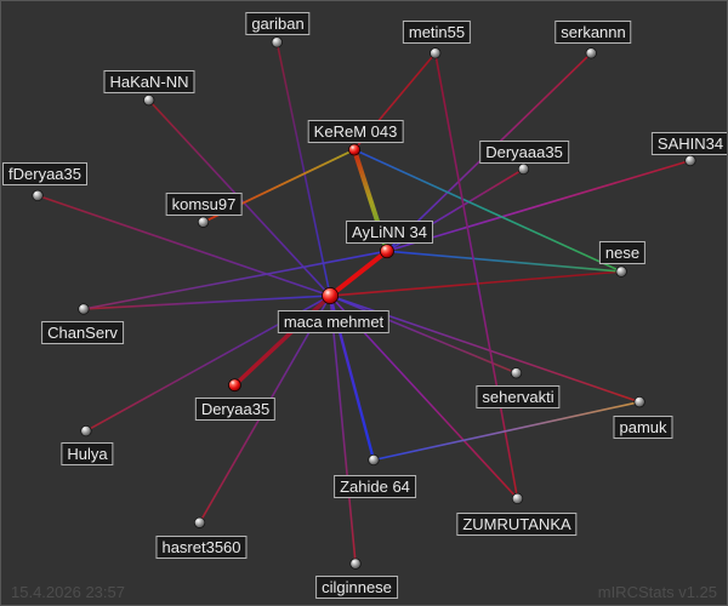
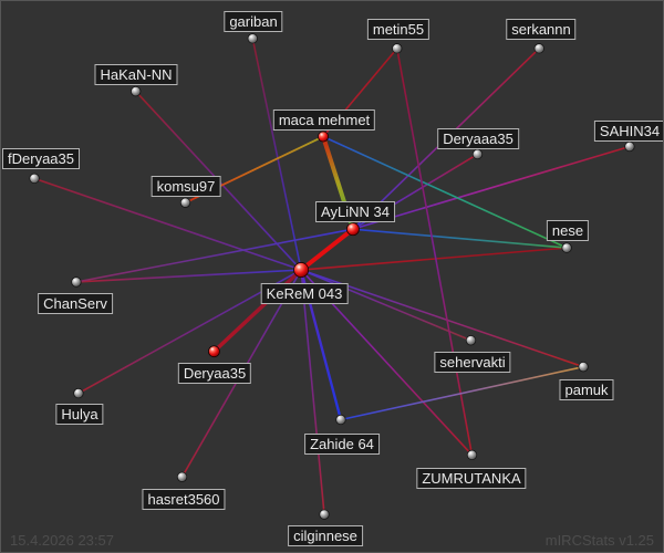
  gariban
  metin55
  serkannn
  HaKaN-NN
- KeReM 043
+ maca mehmet
  Deryaaa35
  SAHIN34
  fDeryaa35
  komsu97
  AyLiNN 34
  nese
  ChanServ
- maca mehmet
+ KeReM 043
  Deryaa35
  sehervakti
  pamuk
  Hulya
  Zahide 64
  ZUMRUTANKA
  hasret3560
  cilginnese
  15.4.2026 23:57
  mIRCStats v1.25
